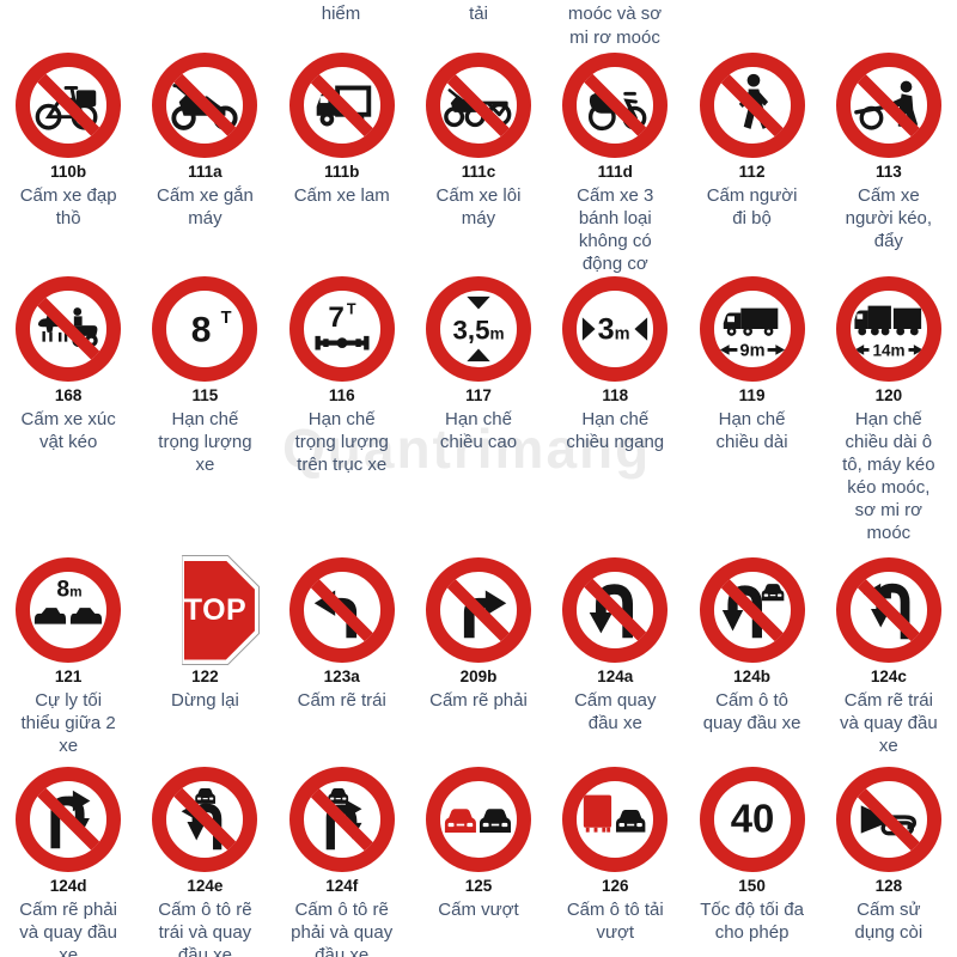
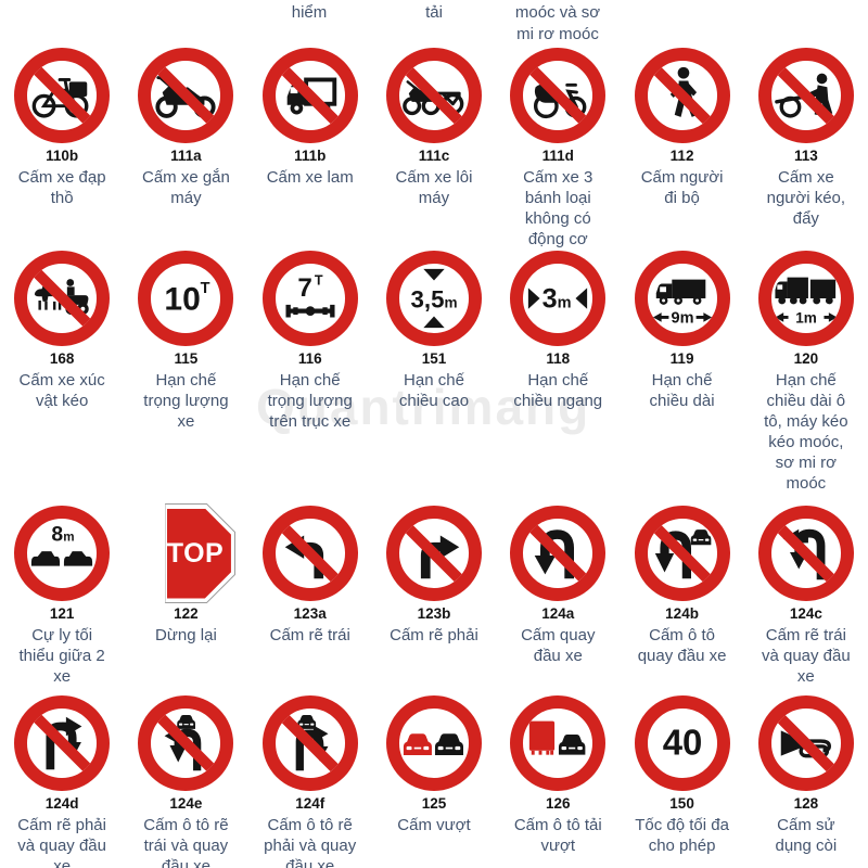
  Quantrimang
  hiểm
  tải
  moóc và sơ
  mi rơ moóc
  110b
  Cấm xe đạp
  thồ
  111a
  Cấm xe gắn
  máy
  111b
  Cấm xe lam
  111c
  Cấm xe lôi
  máy
  111d
  Cấm xe 3
  bánh loại
  không có
  động cơ
  112
  Cấm người
  đi bộ
  113
  Cấm xe
  người kéo,
  đẩy
  168
  Cấm xe xúc
  vật kéo
- 8
+ 10
  T
  115
  Hạn chế
  trọng lượng
  xe
  7
  T
  116
  Hạn chế
  trọng lượng
  trên trục xe
  3,5m
- 117
+ 151
  Hạn chế
  chiều cao
  3m
  118
  Hạn chế
  chiều ngang
  9m
  119
  Hạn chế
  chiều dài
- 14m
+ 1m
  120
  Hạn chế
  chiều dài ô
  tô, máy kéo
  kéo moóc,
  sơ mi rơ
  moóc
  8m
  121
  Cự ly tối
  thiểu giữa 2
  xe
  TOP
  122
  Dừng lại
  123a
  Cấm rẽ trái
- 209b
+ 123b
  Cấm rẽ phải
  124a
  Cấm quay
  đầu xe
  124b
  Cấm ô tô
  quay đầu xe
  124c
  Cấm rẽ trái
  và quay đầu
  xe
  124d
  Cấm rẽ phải
  và quay đầu
  xe
  124e
  Cấm ô tô rẽ
  trái và quay
  đầu xe
  124f
  Cấm ô tô rẽ
  phải và quay
  đầu xe
  125
  Cấm vượt
  126
  Cấm ô tô tải
  vượt
  40
  150
  Tốc độ tối đa
  cho phép
  128
  Cấm sử
  dụng còi
